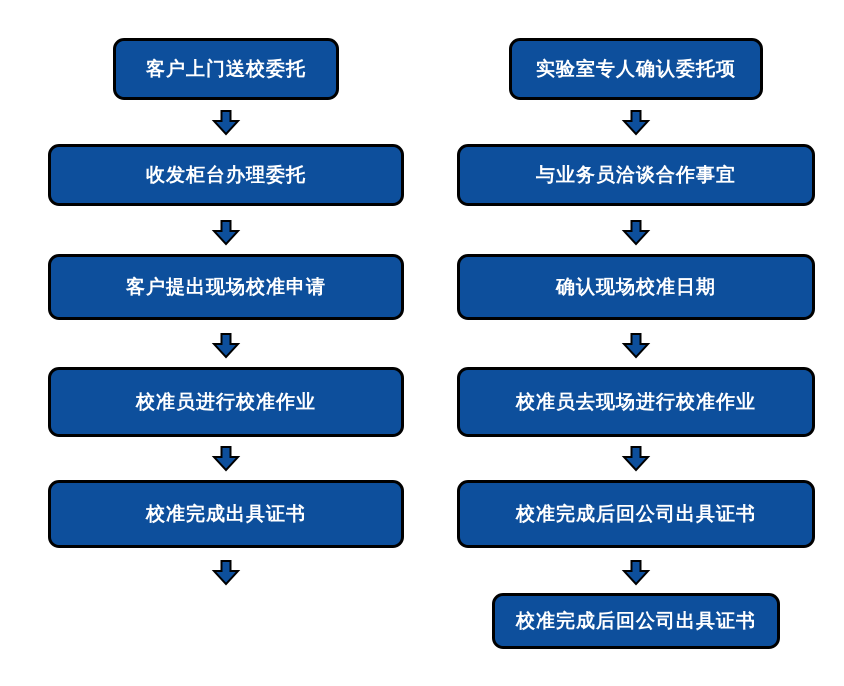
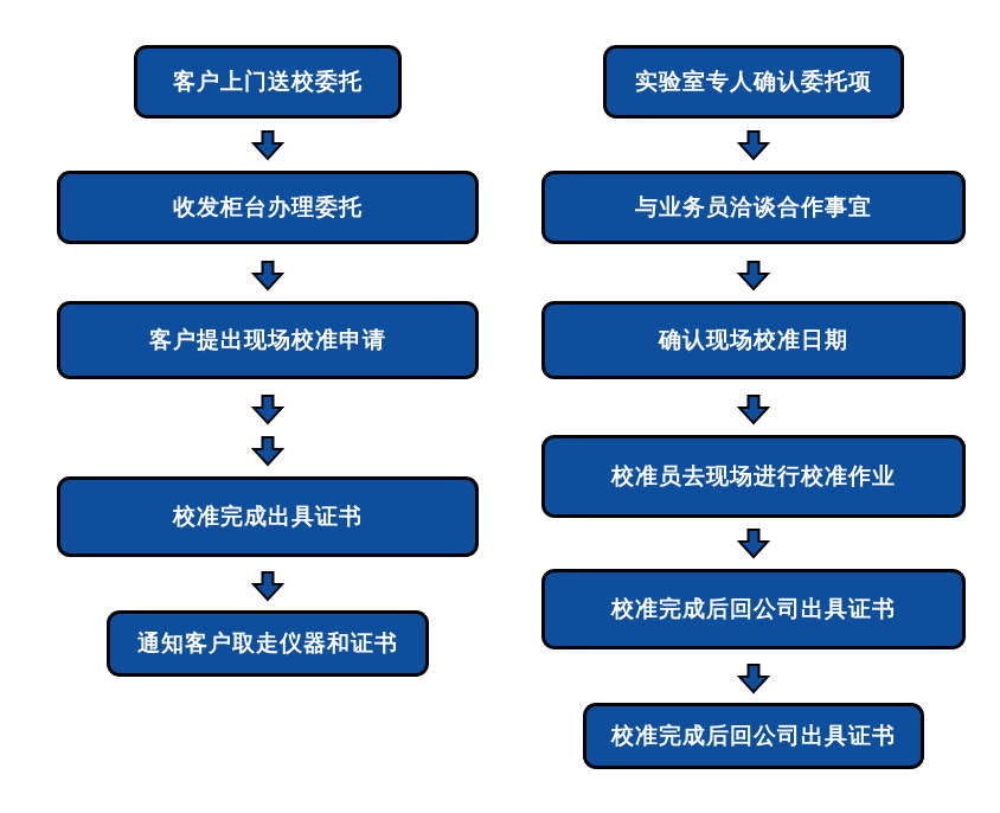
  客户上门送校委托
  收发柜台办理委托
  客户提出现场校准申请
- 校准员进行校准作业
  校准完成出具证书
+ 通知客户取走仪器和证书
  实验室专人确认委托项
  与业务员洽谈合作事宜
  确认现场校准日期
  校准员去现场进行校准作业
  校准完成后回公司出具证书
  校准完成后回公司出具证书
